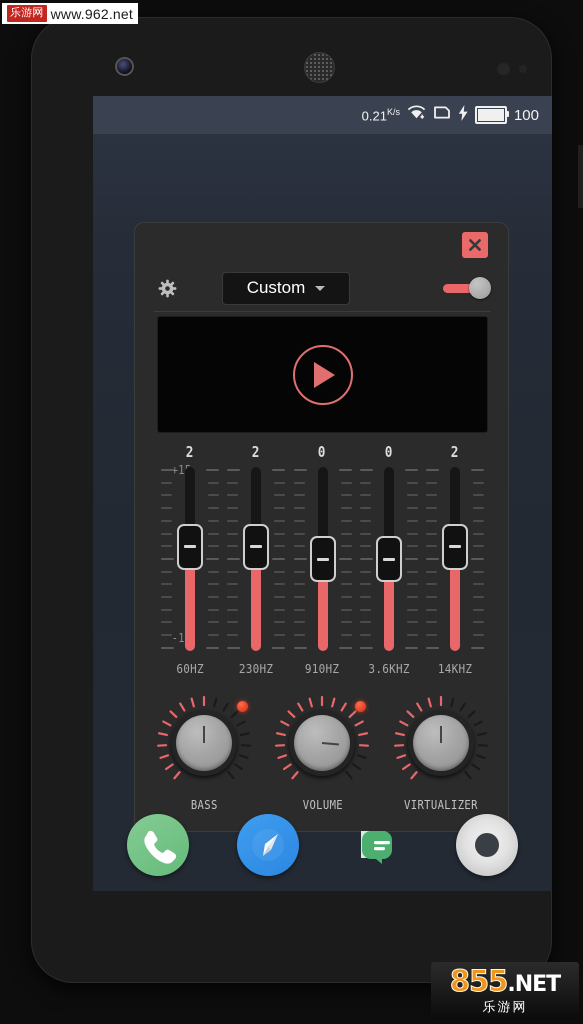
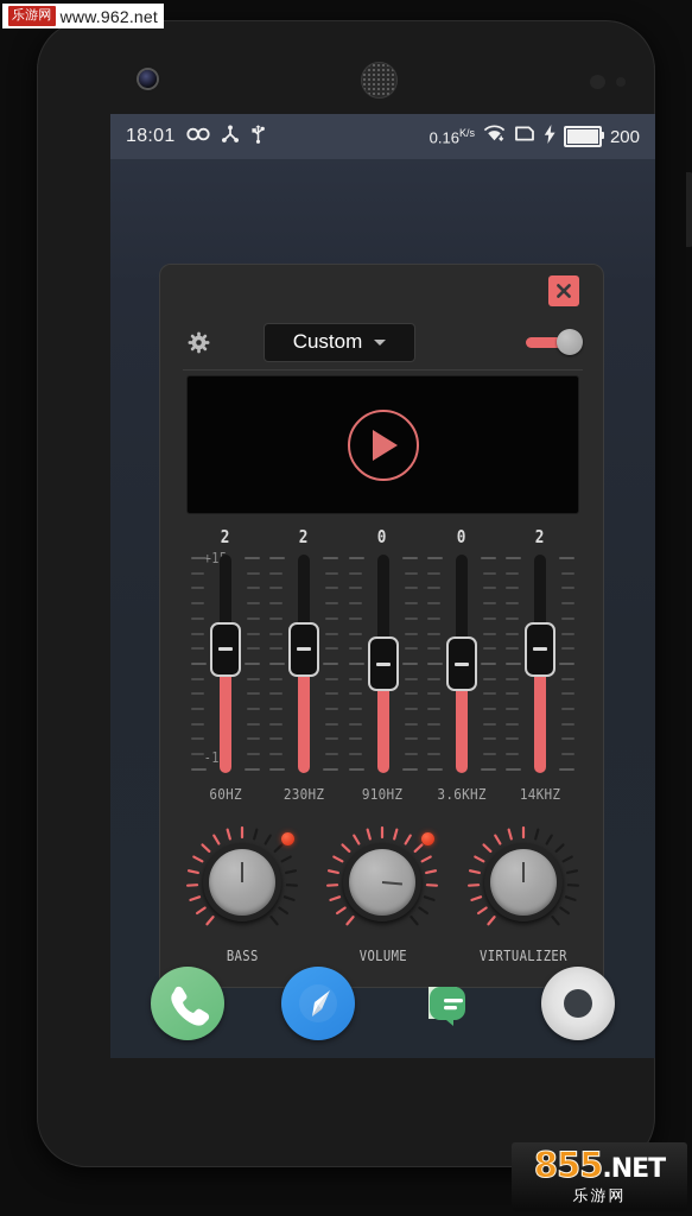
+ 18:01
- 0.21K/s
+ 0.16K/s
- 100
+ 200
  Custom
  2
  2
  0
  0
  2
  60HZ
  230HZ
  910HZ
  3.6KHZ
  14KHZ
  BASS
  VOLUME
  VIRTUALIZER
  乐游网
  www.962.net
  855
  .NET
  乐游网
